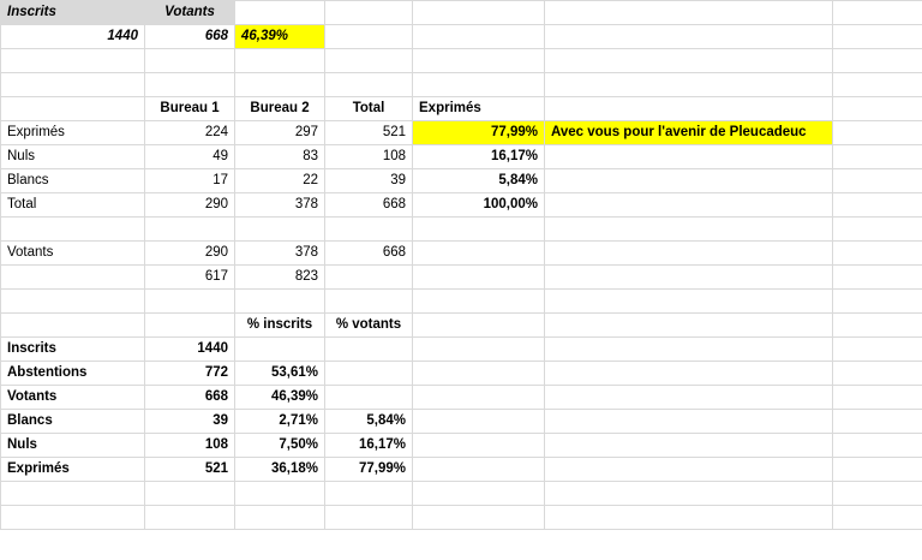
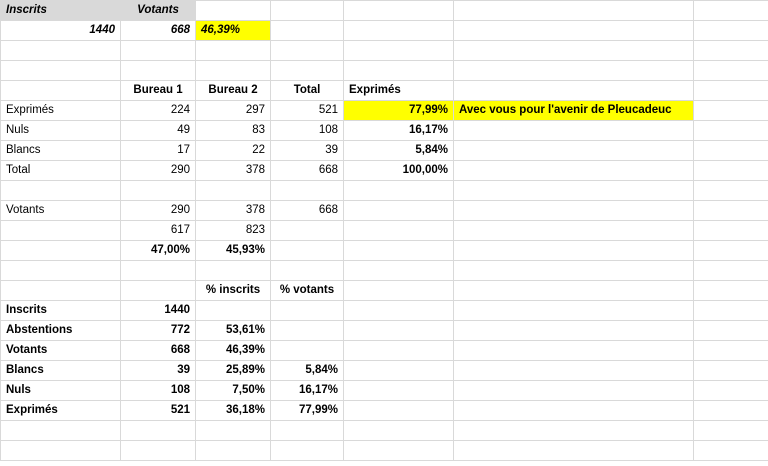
  Inscrits	Votants
  1440	668	46,39%
  	Bureau 1	Bureau 2	Total	Exprimés
  Exprimés	224	297	521	77,99%	Avec vous pour l'avenir de Pleucadeuc
  Nuls	49	83	108	16,17%
  Blancs	17	22	39	5,84%
  Total	290	378	668	100,00%
  Votants	290	378	668
  	617	823
+ 	47,00%	45,93%
  		% inscrits	% votants
  Inscrits	1440
  Abstentions	772	53,61%
  Votants	668	46,39%
- Blancs	39	2,71%	5,84%
+ Blancs	39	25,89%	5,84%
  Nuls	108	7,50%	16,17%
  Exprimés	521	36,18%	77,99%
